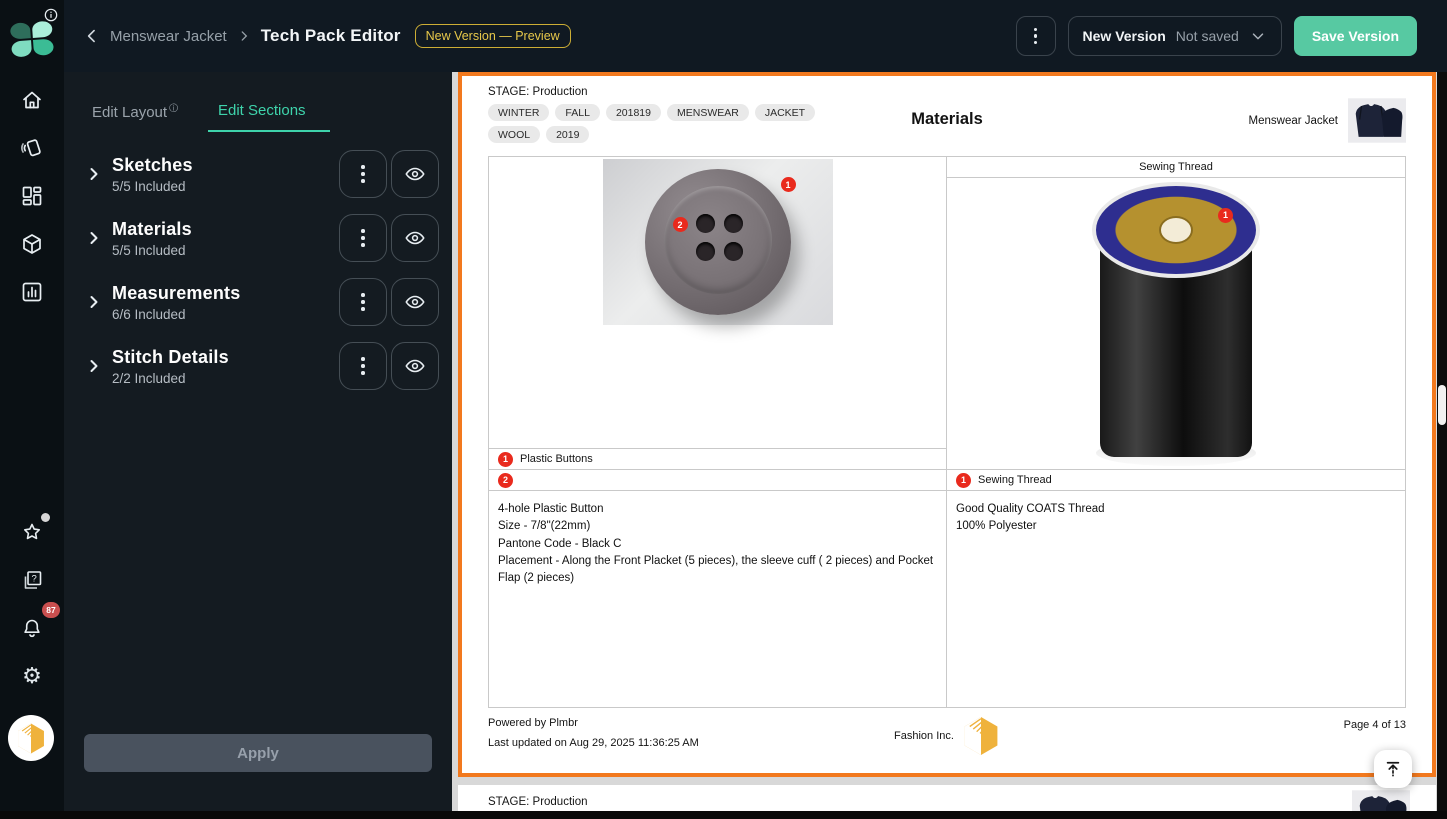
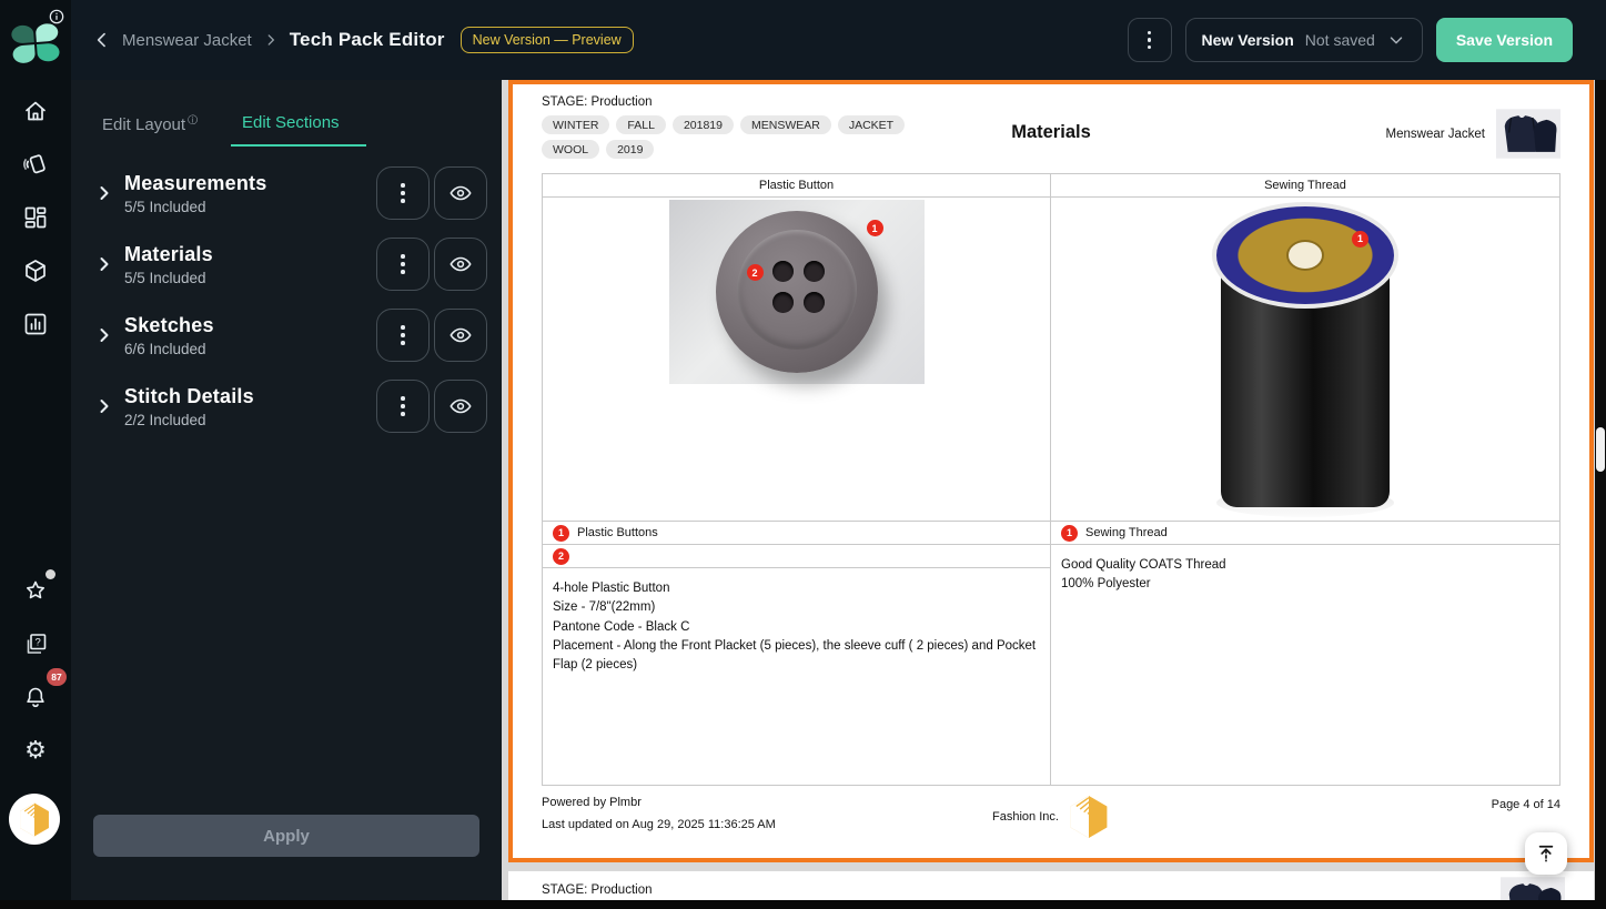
  ?
  87
  ⚙
  Menswear Jacket
  Tech Pack Editor
  New Version — Preview
  New Version
  Not saved
  Save Version
  Edit Layout ⓘ
  Edit Sections
- Sketches
+ Measurements
  5/5 Included
  Materials
  5/5 Included
- Measurements
+ Sketches
  6/6 Included
  Stitch Details
  2/2 Included
  Apply
  STAGE: Production
  WINTER
  FALL
  201819
  MENSWEAR
  JACKET
  WOOL
  2019
  Materials
  Menswear Jacket
+ Plastic Button
  1
  2
  1
  Plastic Buttons
  2
  4-hole Plastic Button
  Size - 7/8"(22mm)
  Pantone Code - Black C
  Placement - Along the Front Placket (5 pieces), the sleeve cuff ( 2 pieces) and Pocket Flap (2 pieces)
  Sewing Thread
  1
  1
  Sewing Thread
  Good Quality COATS Thread
  100% Polyester
  Powered by Plmbr
  Last updated on Aug 29, 2025 11:36:25 AM
  Fashion Inc.
- Page 4 of 13
+ Page 4 of 14
  STAGE: Production
